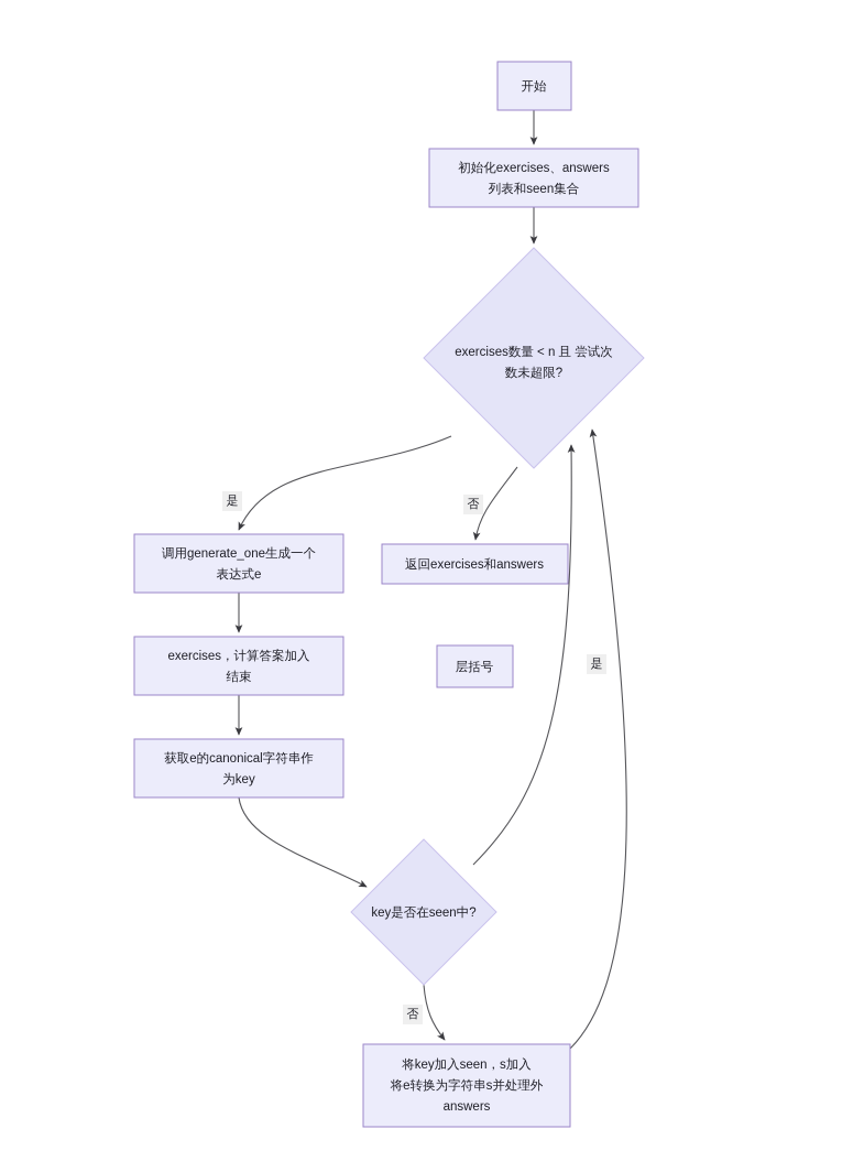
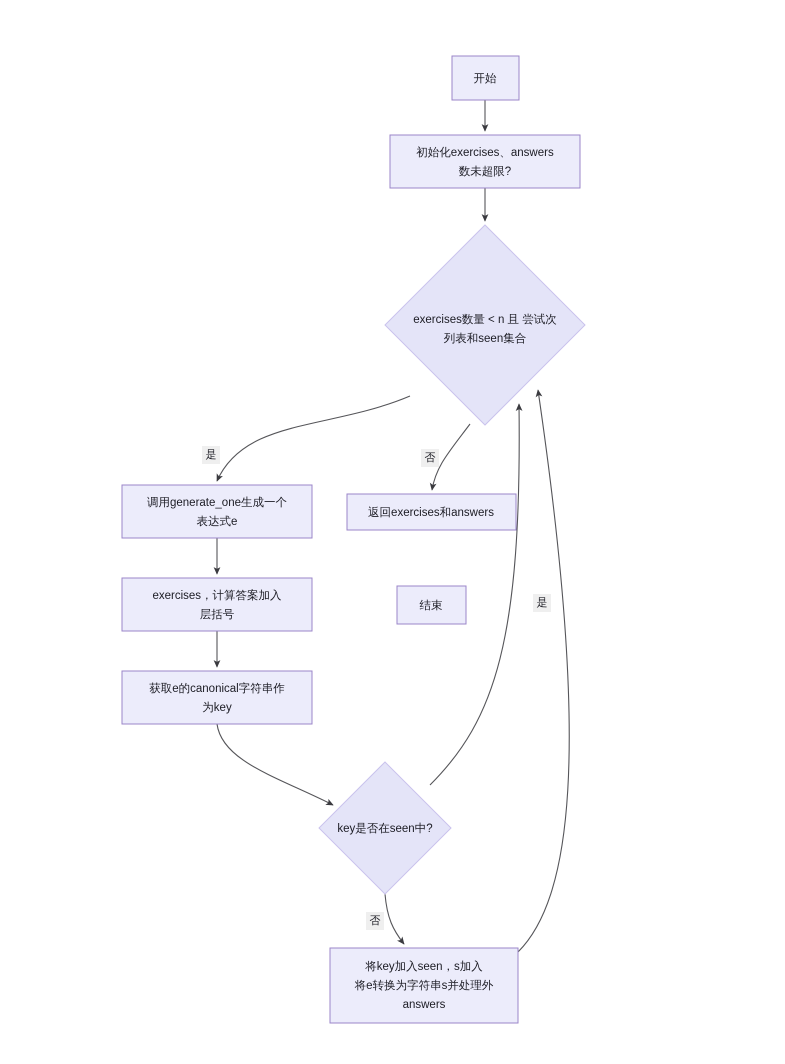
  是
  否
  是
  否
  开始
  初始化exercises、answers
- 列表和seen集合
+ 数未超限?
  exercises数量 < n 且 尝试次
- 数未超限?
+ 列表和seen集合
  调用generate_one生成一个
  表达式e
  exercises，计算答案加入
- 结束
+ 层括号
  获取e的canonical字符串作
  为key
  key是否在seen中?
  将key加入seen，s加入
  将e转换为字符串s并处理外
  answers
  返回exercises和answers
- 层括号
+ 结束
